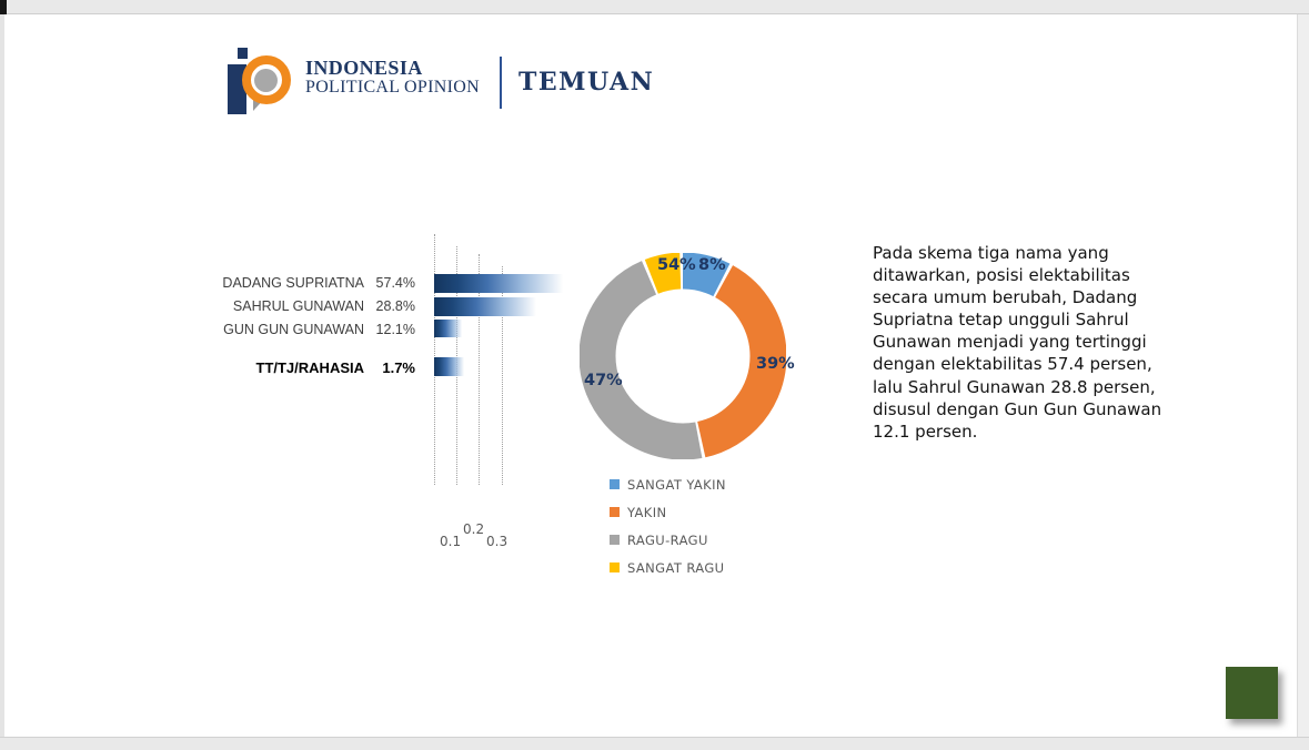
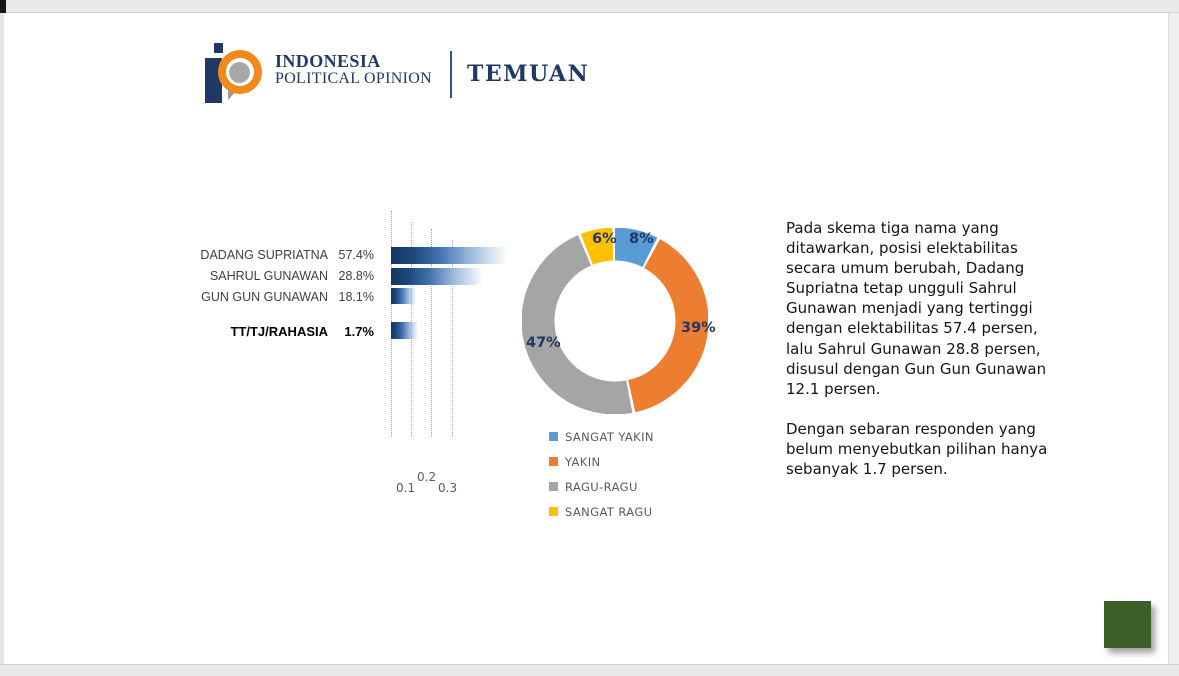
  INDONESIA
  POLITICAL OPINION
  TEMUAN
  DADANG SUPRIATNA
  57.4%
  SAHRUL GUNAWAN
  28.8%
  GUN GUN GUNAWAN
- 12.1%
+ 18.1%
  TT/TJ/RAHASIA
  1.7%
  0.1
  0.2
  0.3
  8%
  39%
  47%
- 54%
+ 6%
  SANGAT YAKIN
  YAKIN
  RAGU-RAGU
  SANGAT RAGU
  Pada skema tiga nama yang ditawarkan, posisi elektabilitas secara umum berubah, Dadang Supriatna tetap ungguli Sahrul Gunawan menjadi yang tertinggi dengan elektabilitas 57.4 persen, lalu Sahrul Gunawan 28.8 persen, disusul dengan Gun Gun Gunawan 12.1 persen.
+ Dengan sebaran responden yang belum menyebutkan pilihan hanya sebanyak 1.7 persen.
